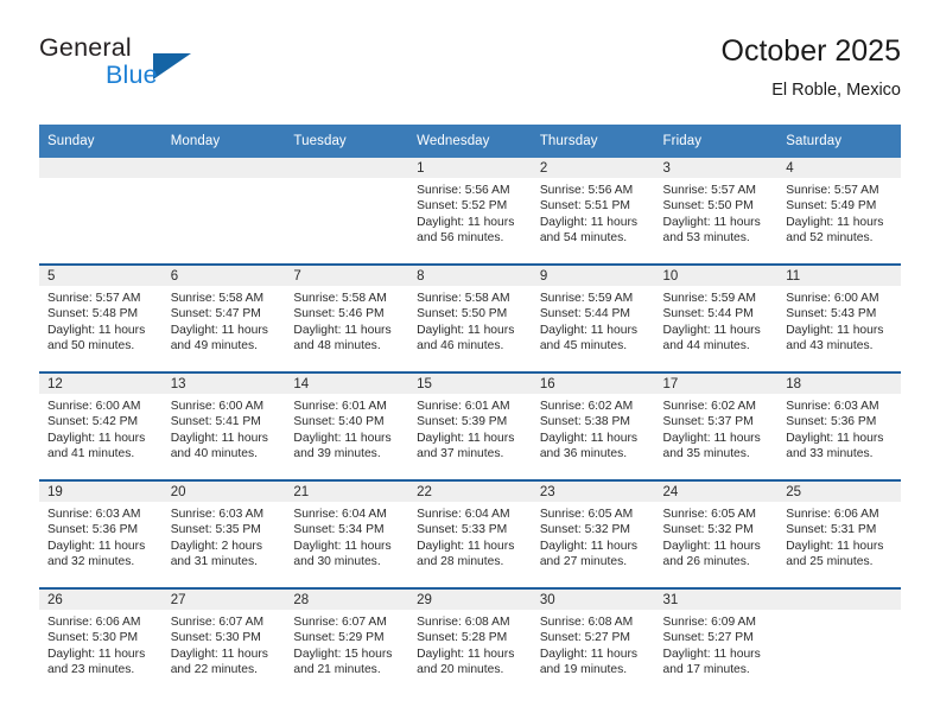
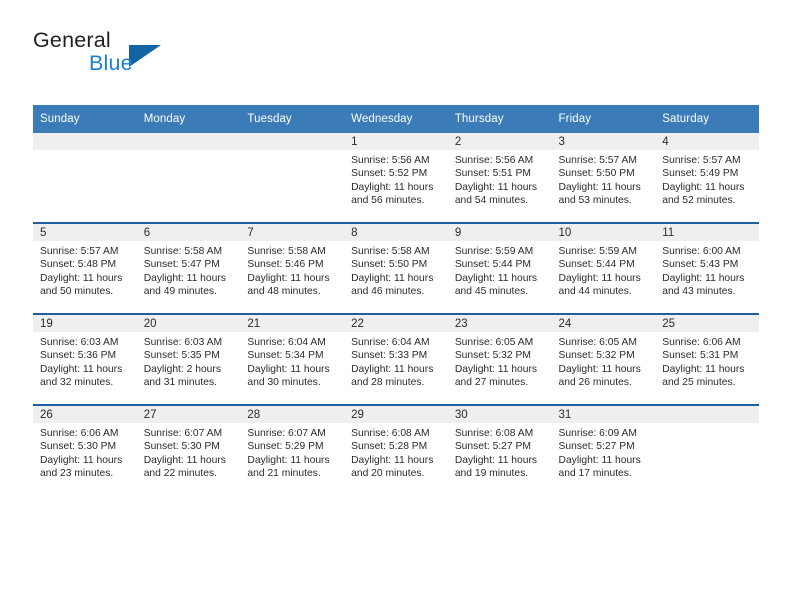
  General
  Blue
- October 2025
- El Roble, Mexico
  Sunday	Monday	Tuesday	Wednesday	Thursday	Friday	Saturday
  			1Sunrise: 5:56 AMSunset: 5:52 PMDaylight: 11 hours and 56 minutes.	2Sunrise: 5:56 AMSunset: 5:51 PMDaylight: 11 hours and 54 minutes.	3Sunrise: 5:57 AMSunset: 5:50 PMDaylight: 11 hours and 53 minutes.	4Sunrise: 5:57 AMSunset: 5:49 PMDaylight: 11 hours and 52 minutes.
  5Sunrise: 5:57 AMSunset: 5:48 PMDaylight: 11 hours and 50 minutes.	6Sunrise: 5:58 AMSunset: 5:47 PMDaylight: 11 hours and 49 minutes.	7Sunrise: 5:58 AMSunset: 5:46 PMDaylight: 11 hours and 48 minutes.	8Sunrise: 5:58 AMSunset: 5:50 PMDaylight: 11 hours and 46 minutes.	9Sunrise: 5:59 AMSunset: 5:44 PMDaylight: 11 hours and 45 minutes.	10Sunrise: 5:59 AMSunset: 5:44 PMDaylight: 11 hours and 44 minutes.	11Sunrise: 6:00 AMSunset: 5:43 PMDaylight: 11 hours and 43 minutes.
- 12Sunrise: 6:00 AMSunset: 5:42 PMDaylight: 11 hours and 41 minutes.	13Sunrise: 6:00 AMSunset: 5:41 PMDaylight: 11 hours and 40 minutes.	14Sunrise: 6:01 AMSunset: 5:40 PMDaylight: 11 hours and 39 minutes.	15Sunrise: 6:01 AMSunset: 5:39 PMDaylight: 11 hours and 37 minutes.	16Sunrise: 6:02 AMSunset: 5:38 PMDaylight: 11 hours and 36 minutes.	17Sunrise: 6:02 AMSunset: 5:37 PMDaylight: 11 hours and 35 minutes.	18Sunrise: 6:03 AMSunset: 5:36 PMDaylight: 11 hours and 33 minutes.
  19Sunrise: 6:03 AMSunset: 5:36 PMDaylight: 11 hours and 32 minutes.	20Sunrise: 6:03 AMSunset: 5:35 PMDaylight: 2 hours and 31 minutes.	21Sunrise: 6:04 AMSunset: 5:34 PMDaylight: 11 hours and 30 minutes.	22Sunrise: 6:04 AMSunset: 5:33 PMDaylight: 11 hours and 28 minutes.	23Sunrise: 6:05 AMSunset: 5:32 PMDaylight: 11 hours and 27 minutes.	24Sunrise: 6:05 AMSunset: 5:32 PMDaylight: 11 hours and 26 minutes.	25Sunrise: 6:06 AMSunset: 5:31 PMDaylight: 11 hours and 25 minutes.
- 26Sunrise: 6:06 AMSunset: 5:30 PMDaylight: 11 hours and 23 minutes.	27Sunrise: 6:07 AMSunset: 5:30 PMDaylight: 11 hours and 22 minutes.	28Sunrise: 6:07 AMSunset: 5:29 PMDaylight: 15 hours and 21 minutes.	29Sunrise: 6:08 AMSunset: 5:28 PMDaylight: 11 hours and 20 minutes.	30Sunrise: 6:08 AMSunset: 5:27 PMDaylight: 11 hours and 19 minutes.	31Sunrise: 6:09 AMSunset: 5:27 PMDaylight: 11 hours and 17 minutes.
+ 26Sunrise: 6:06 AMSunset: 5:30 PMDaylight: 11 hours and 23 minutes.	27Sunrise: 6:07 AMSunset: 5:30 PMDaylight: 11 hours and 22 minutes.	28Sunrise: 6:07 AMSunset: 5:29 PMDaylight: 11 hours and 21 minutes.	29Sunrise: 6:08 AMSunset: 5:28 PMDaylight: 11 hours and 20 minutes.	30Sunrise: 6:08 AMSunset: 5:27 PMDaylight: 11 hours and 19 minutes.	31Sunrise: 6:09 AMSunset: 5:27 PMDaylight: 11 hours and 17 minutes.
